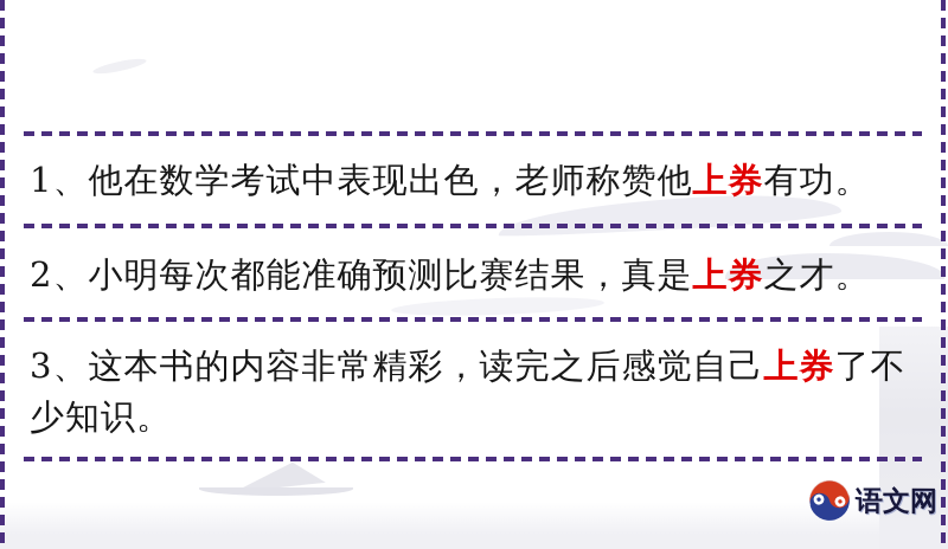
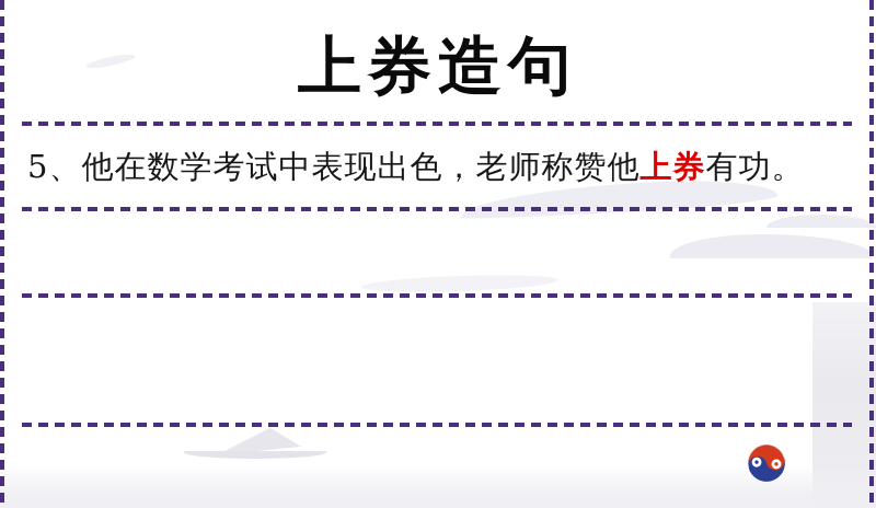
+ 上券造句
- 1、他在数学考试中表现出色，老师称赞他上券有功。
+ 5、他在数学考试中表现出色，老师称赞他上券有功。
- 2、小明每次都能准确预测比赛结果，真是上券之才。
- 3、这本书的内容非常精彩，读完之后感觉自己上券了不少知识。
- 语文网
